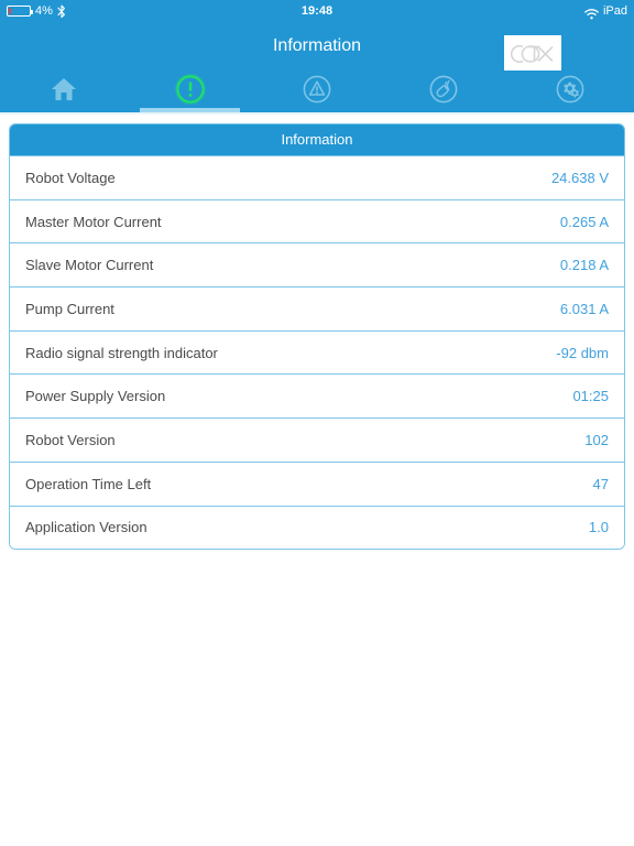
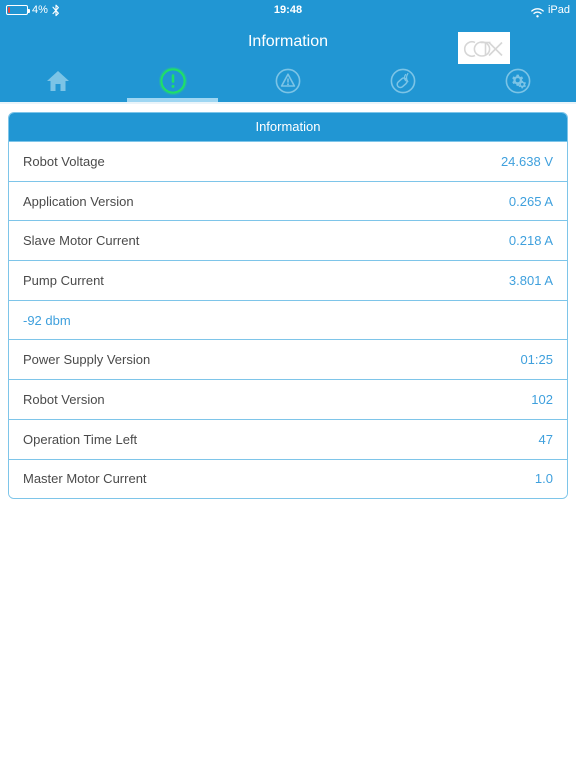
  4%
  19:48
  iPad
  Information
  Information
  Robot Voltage
  24.638 V
- Master Motor Current
+ Application Version
  0.265 A
  Slave Motor Current
  0.218 A
  Pump Current
- 6.031 A
+ 3.801 A
- Radio signal strength indicator
  -92 dbm
  Power Supply Version
  01:25
  Robot Version
  102
  Operation Time Left
  47
- Application Version
+ Master Motor Current
  1.0
